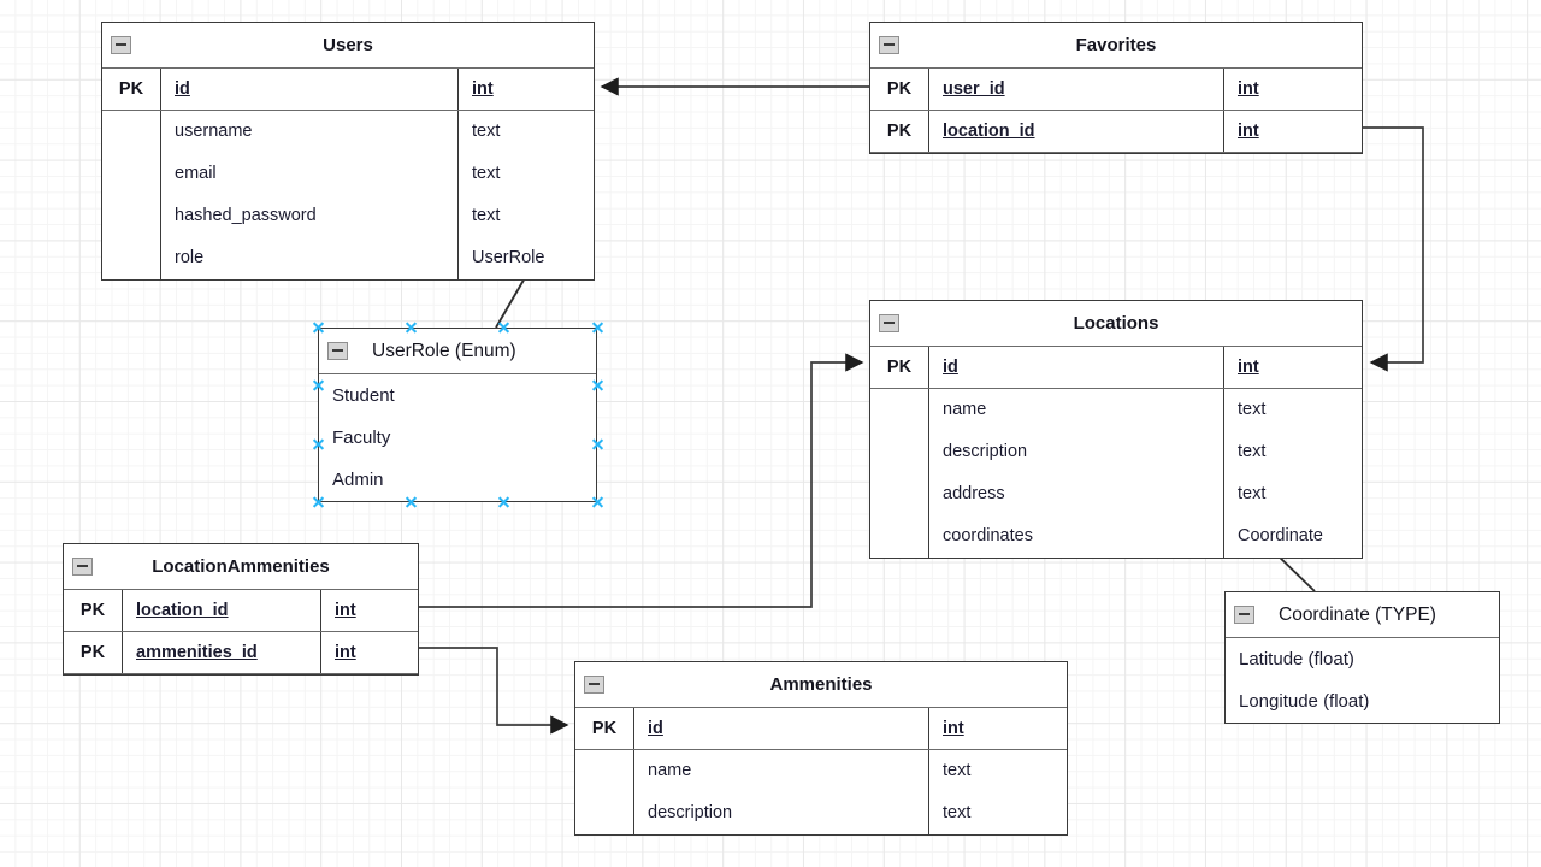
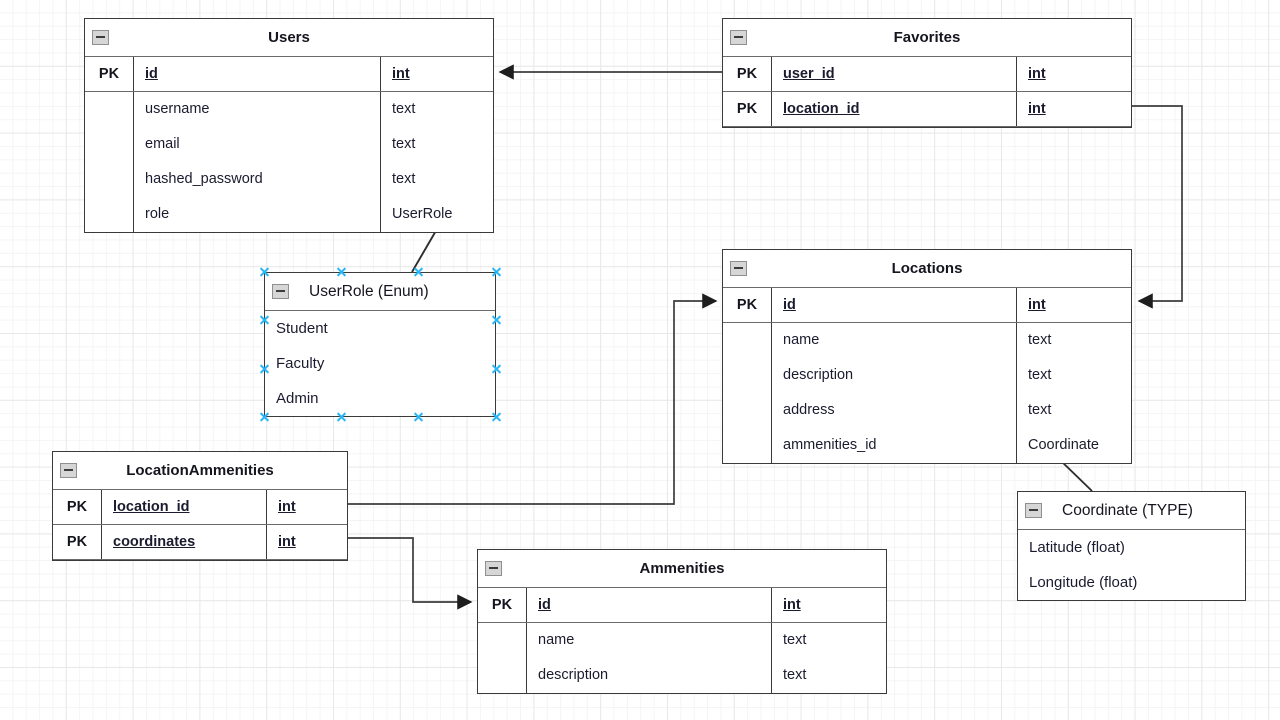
  Users
  PK
  id
  int
  username
  text
  email
  text
  hashed_password
  text
  role
  UserRole
  Favorites
  PK
  user_id
  int
  PK
  location_id
  int
  UserRole (Enum)
  Student
  Faculty
  Admin
  Locations
  PK
  id
  int
  name
  text
  description
  text
  address
  text
- coordinates
+ ammenities_id
  Coordinate
  LocationAmmenities
  PK
  location_id
  int
  PK
- ammenities_id
+ coordinates
  int
  Ammenities
  PK
  id
  int
  name
  text
  description
  text
  Coordinate (TYPE)
  Latitude (float)
  Longitude (float)
